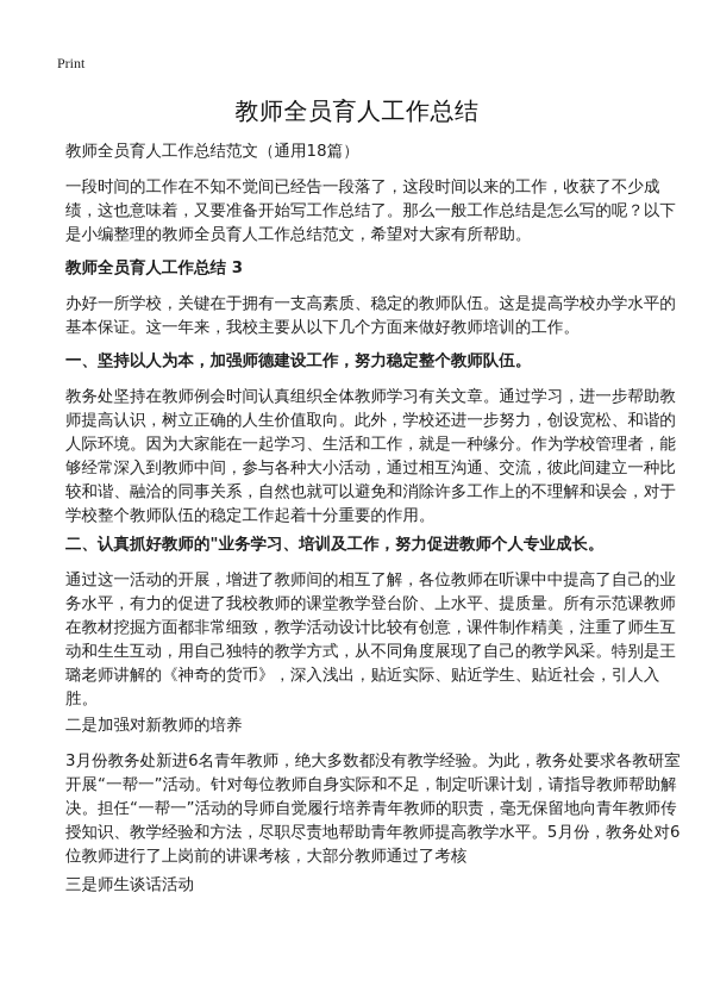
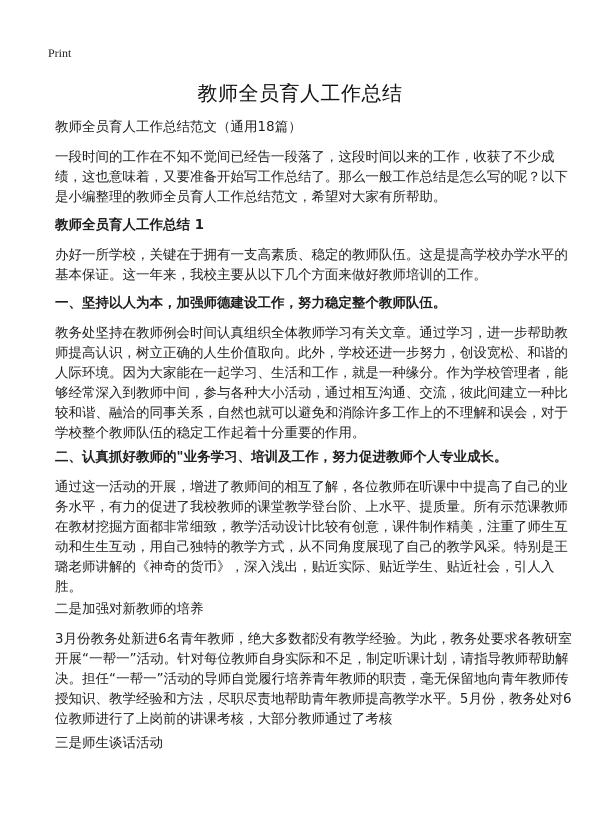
  Print
  教师全员育人工作总结
  教师全员育人工作总结范文（通用18篇）
  一段时间的工作在不知不觉间已经告一段落了，这段时间以来的工作，收获了不少成绩，这也意味着，又要准备开始写工作总结了。那么一般工作总结是怎么写的呢？以下是小编整理的教师全员育人工作总结范文，希望对大家有所帮助。
- 教师全员育人工作总结 3
+ 教师全员育人工作总结 1
  办好一所学校，关键在于拥有一支高素质、稳定的教师队伍。这是提高学校办学水平的基本保证。这一年来，我校主要从以下几个方面来做好教师培训的工作。
  一、坚持以人为本，加强师德建设工作，努力稳定整个教师队伍。
  教务处坚持在教师例会时间认真组织全体教师学习有关文章。通过学习，进一步帮助教师提高认识，树立正确的人生价值取向。此外，学校还进一步努力，创设宽松、和谐的人际环境。因为大家能在一起学习、生活和工作，就是一种缘分。作为学校管理者，能够经常深入到教师中间，参与各种大小活动，通过相互沟通、交流，彼此间建立一种比较和谐、融洽的同事关系，自然也就可以避免和消除许多工作上的不理解和误会，对于学校整个教师队伍的稳定工作起着十分重要的作用。
  二、认真抓好教师的"业务学习、培训及工作，努力促进教师个人专业成长。
  通过这一活动的开展，增进了教师间的相互了解，各位教师在听课中中提高了自己的业务水平，有力的促进了我校教师的课堂教学登台阶、上水平、提质量。所有示范课教师在教材挖掘方面都非常细致，教学活动设计比较有创意，课件制作精美，注重了师生互动和生生互动，用自己独特的教学方式，从不同角度展现了自己的教学风采。特别是王璐老师讲解的《神奇的货币》，深入浅出，贴近实际、贴近学生、贴近社会，引人入胜。
  二是加强对新教师的培养
  3月份教务处新进6名青年教师，绝大多数都没有教学经验。为此，教务处要求各教研室开展“一帮一”活动。针对每位教师自身实际和不足，制定听课计划，请指导教师帮助解决。担任“一帮一”活动的导师自觉履行培养青年教师的职责，毫无保留地向青年教师传授知识、教学经验和方法，尽职尽责地帮助青年教师提高教学水平。5月份，教务处对6位教师进行了上岗前的讲课考核，大部分教师通过了考核
  三是师生谈话活动
